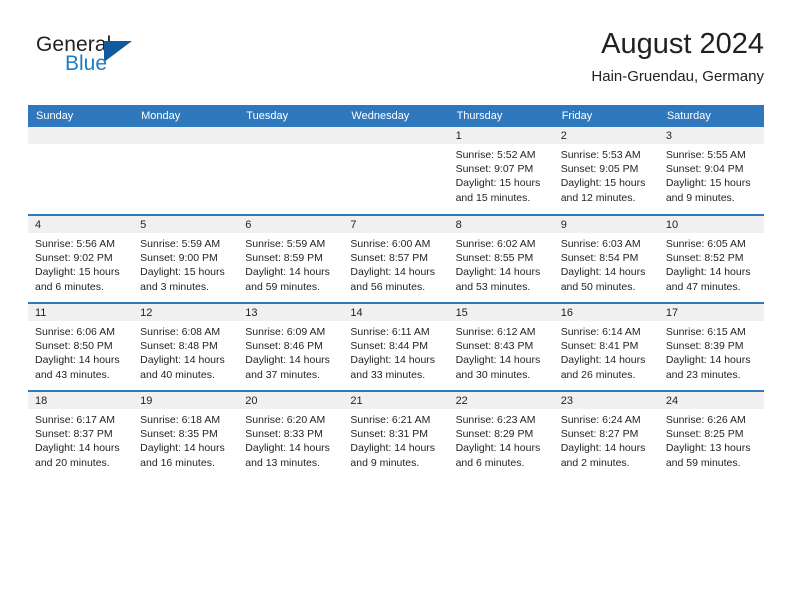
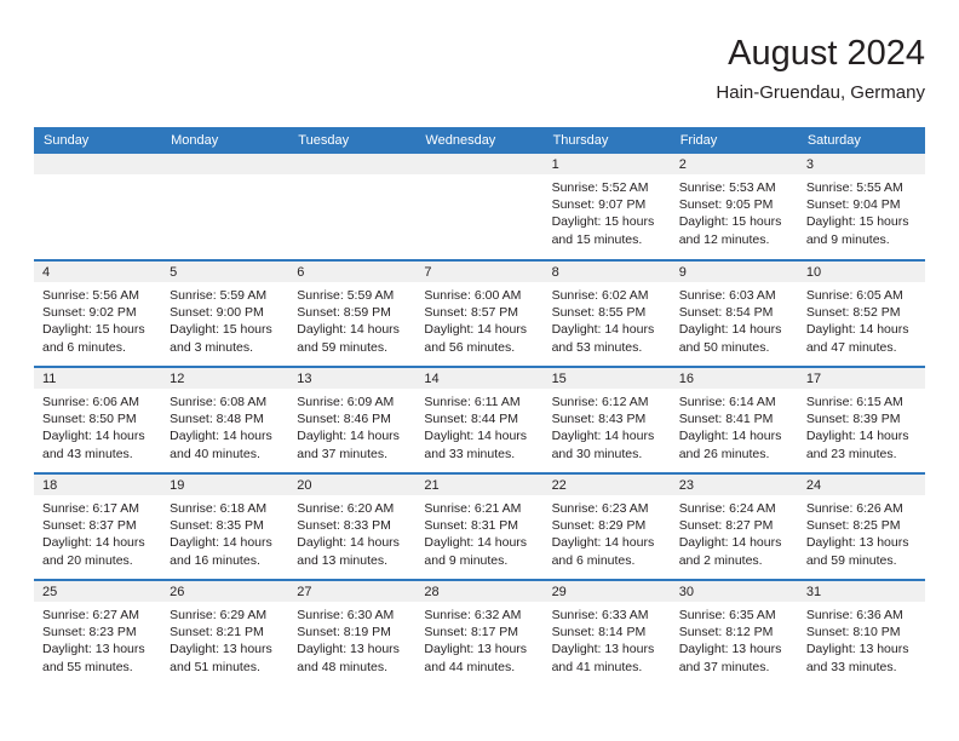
- General
- Blue
  August 2024
  Hain-Gruendau, Germany
  Sunday	Monday	Tuesday	Wednesday	Thursday	Friday	Saturday
  				1Sunrise: 5:52 AMSunset: 9:07 PMDaylight: 15 hoursand 15 minutes.	2Sunrise: 5:53 AMSunset: 9:05 PMDaylight: 15 hoursand 12 minutes.	3Sunrise: 5:55 AMSunset: 9:04 PMDaylight: 15 hoursand 9 minutes.
  4Sunrise: 5:56 AMSunset: 9:02 PMDaylight: 15 hoursand 6 minutes.	5Sunrise: 5:59 AMSunset: 9:00 PMDaylight: 15 hoursand 3 minutes.	6Sunrise: 5:59 AMSunset: 8:59 PMDaylight: 14 hoursand 59 minutes.	7Sunrise: 6:00 AMSunset: 8:57 PMDaylight: 14 hoursand 56 minutes.	8Sunrise: 6:02 AMSunset: 8:55 PMDaylight: 14 hoursand 53 minutes.	9Sunrise: 6:03 AMSunset: 8:54 PMDaylight: 14 hoursand 50 minutes.	10Sunrise: 6:05 AMSunset: 8:52 PMDaylight: 14 hoursand 47 minutes.
  11Sunrise: 6:06 AMSunset: 8:50 PMDaylight: 14 hoursand 43 minutes.	12Sunrise: 6:08 AMSunset: 8:48 PMDaylight: 14 hoursand 40 minutes.	13Sunrise: 6:09 AMSunset: 8:46 PMDaylight: 14 hoursand 37 minutes.	14Sunrise: 6:11 AMSunset: 8:44 PMDaylight: 14 hoursand 33 minutes.	15Sunrise: 6:12 AMSunset: 8:43 PMDaylight: 14 hoursand 30 minutes.	16Sunrise: 6:14 AMSunset: 8:41 PMDaylight: 14 hoursand 26 minutes.	17Sunrise: 6:15 AMSunset: 8:39 PMDaylight: 14 hoursand 23 minutes.
  18Sunrise: 6:17 AMSunset: 8:37 PMDaylight: 14 hoursand 20 minutes.	19Sunrise: 6:18 AMSunset: 8:35 PMDaylight: 14 hoursand 16 minutes.	20Sunrise: 6:20 AMSunset: 8:33 PMDaylight: 14 hoursand 13 minutes.	21Sunrise: 6:21 AMSunset: 8:31 PMDaylight: 14 hoursand 9 minutes.	22Sunrise: 6:23 AMSunset: 8:29 PMDaylight: 14 hoursand 6 minutes.	23Sunrise: 6:24 AMSunset: 8:27 PMDaylight: 14 hoursand 2 minutes.	24Sunrise: 6:26 AMSunset: 8:25 PMDaylight: 13 hoursand 59 minutes.
+ 25Sunrise: 6:27 AMSunset: 8:23 PMDaylight: 13 hoursand 55 minutes.	26Sunrise: 6:29 AMSunset: 8:21 PMDaylight: 13 hoursand 51 minutes.	27Sunrise: 6:30 AMSunset: 8:19 PMDaylight: 13 hoursand 48 minutes.	28Sunrise: 6:32 AMSunset: 8:17 PMDaylight: 13 hoursand 44 minutes.	29Sunrise: 6:33 AMSunset: 8:14 PMDaylight: 13 hoursand 41 minutes.	30Sunrise: 6:35 AMSunset: 8:12 PMDaylight: 13 hoursand 37 minutes.	31Sunrise: 6:36 AMSunset: 8:10 PMDaylight: 13 hoursand 33 minutes.
